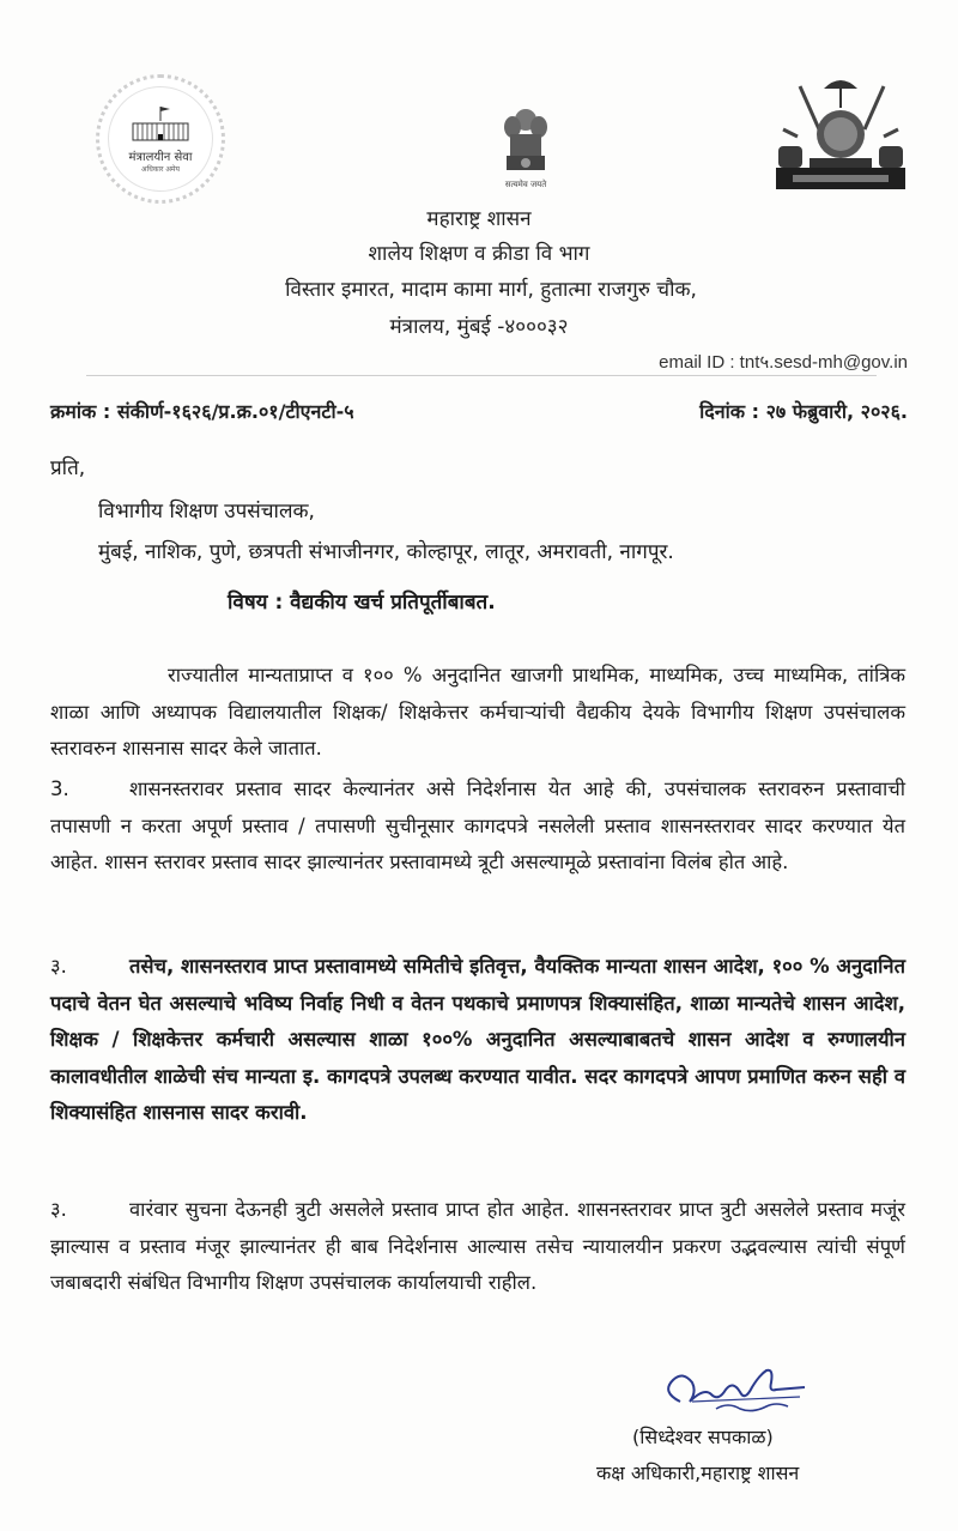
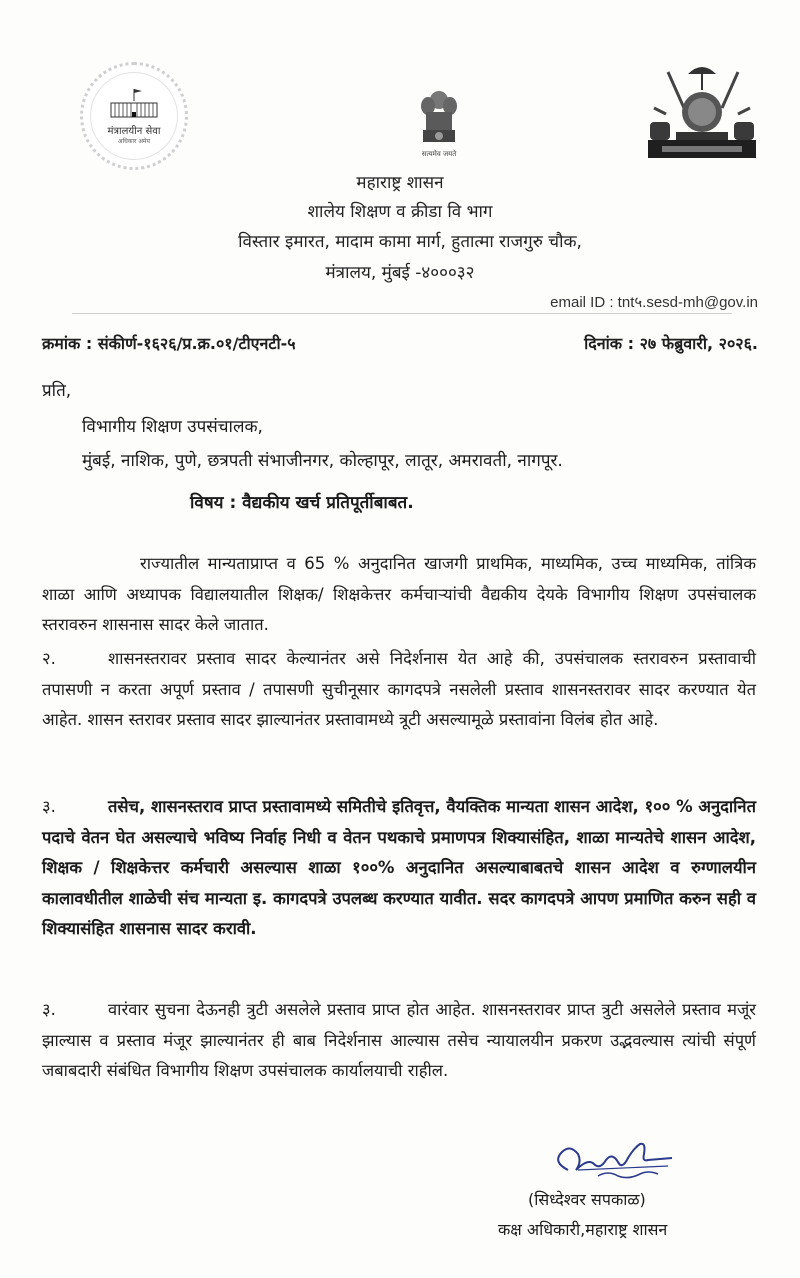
  मंत्रालयीन सेवा
  सत्यमेव जयते
  महाराष्ट्र शासन
  शालेय शिक्षण व क्रीडा वि भाग
  विस्तार इमारत, मादाम कामा मार्ग, हुतात्मा राजगुरु चौक,
  मंत्रालय, मुंबई -४०००३२
  email ID : tnt५.sesd-mh@gov.in
  क्रमांक : संकीर्ण-१६२६/प्र.क्र.०१/टीएनटी-५
  दिनांक : २७ फेब्रुवारी, २०२६.
  प्रति,
  विभागीय शिक्षण उपसंचालक,
  मुंबई, नाशिक, पुणे, छत्रपती संभाजीनगर, कोल्हापूर, लातूर, अमरावती, नागपूर.
  विषय : वैद्यकीय खर्च प्रतिपूर्तीबाबत.
- राज्यातील मान्यताप्राप्त व १०० % अनुदानित खाजगी प्राथमिक, माध्यमिक, उच्च माध्यमिक, तांत्रिक शाळा आणि अध्यापक विद्यालयातील शिक्षक/ शिक्षकेत्तर कर्मचाऱ्यांची वैद्यकीय देयके विभागीय शिक्षण उपसंचालक स्तरावरुन शासनास सादर केले जातात.
+ राज्यातील मान्यताप्राप्त व 65 % अनुदानित खाजगी प्राथमिक, माध्यमिक, उच्च माध्यमिक, तांत्रिक शाळा आणि अध्यापक विद्यालयातील शिक्षक/ शिक्षकेत्तर कर्मचाऱ्यांची वैद्यकीय देयके विभागीय शिक्षण उपसंचालक स्तरावरुन शासनास सादर केले जातात.
- 3. शासनस्तरावर प्रस्ताव सादर केल्यानंतर असे निदेर्शनास येत आहे की, उपसंचालक स्तरावरुन प्रस्तावाची तपासणी न करता अपूर्ण प्रस्ताव / तपासणी सुचीनूसार कागदपत्रे नसलेली प्रस्ताव शासनस्तरावर सादर करण्यात येत आहेत. शासन स्तरावर प्रस्ताव सादर झाल्यानंतर प्रस्तावामध्ये त्रूटी असल्यामूळे प्रस्तावांना विलंब होत आहे.
+ २. शासनस्तरावर प्रस्ताव सादर केल्यानंतर असे निदेर्शनास येत आहे की, उपसंचालक स्तरावरुन प्रस्तावाची तपासणी न करता अपूर्ण प्रस्ताव / तपासणी सुचीनूसार कागदपत्रे नसलेली प्रस्ताव शासनस्तरावर सादर करण्यात येत आहेत. शासन स्तरावर प्रस्ताव सादर झाल्यानंतर प्रस्तावामध्ये त्रूटी असल्यामूळे प्रस्तावांना विलंब होत आहे.
  ३. तसेच, शासनस्तराव प्राप्त प्रस्तावामध्ये समितीचे इतिवृत्त, वैयक्तिक मान्यता शासन आदेश, १०० % अनुदानित पदाचे वेतन घेत असल्याचे भविष्य निर्वाह निधी व वेतन पथकाचे प्रमाणपत्र शिक्यासंहित, शाळा मान्यतेचे शासन आदेश, शिक्षक / शिक्षकेत्तर कर्मचारी असल्यास शाळा १००% अनुदानित असल्याबाबतचे शासन आदेश व रुग्णालयीन कालावधीतील शाळेची संच मान्यता इ. कागदपत्रे उपलब्ध करण्यात यावीत. सदर कागदपत्रे आपण प्रमाणित करुन सही व शिक्यासंहित शासनास सादर करावी.
  ३. वारंवार सुचना देऊनही त्रुटी असलेले प्रस्ताव प्राप्त होत आहेत. शासनस्तरावर प्राप्त त्रुटी असलेले प्रस्ताव मजूंर झाल्यास व प्रस्ताव मंजूर झाल्यानंतर ही बाब निदेर्शनास आल्यास तसेच न्यायालयीन प्रकरण उद्भवल्यास त्यांची संपूर्ण जबाबदारी संबंधित विभागीय शिक्षण उपसंचालक कार्यालयाची राहील.
  (सिध्देश्वर सपकाळ)
  कक्ष अधिकारी,महाराष्ट्र शासन
